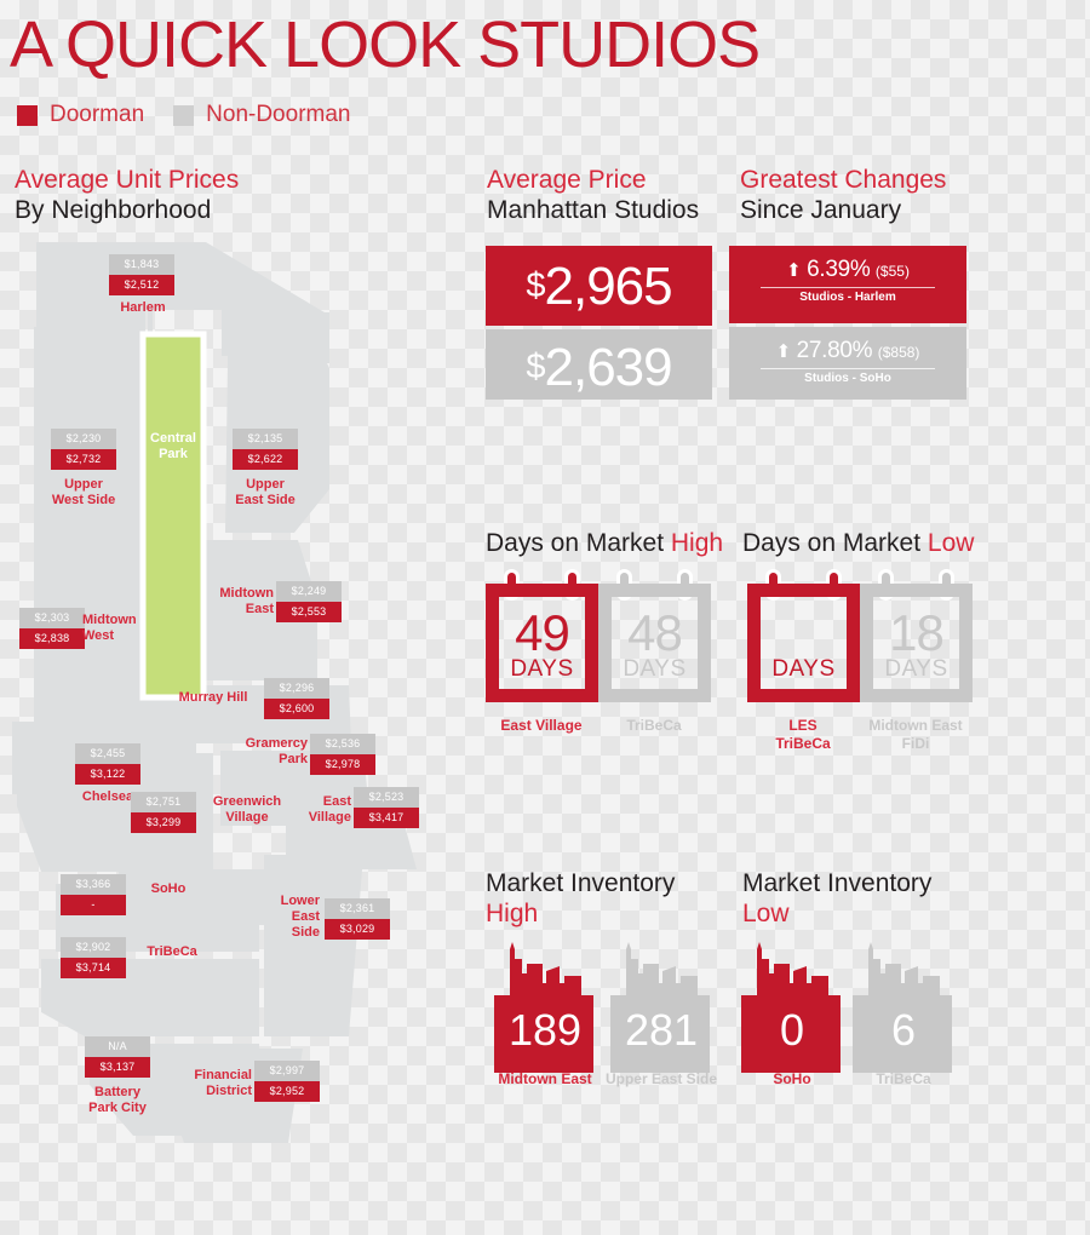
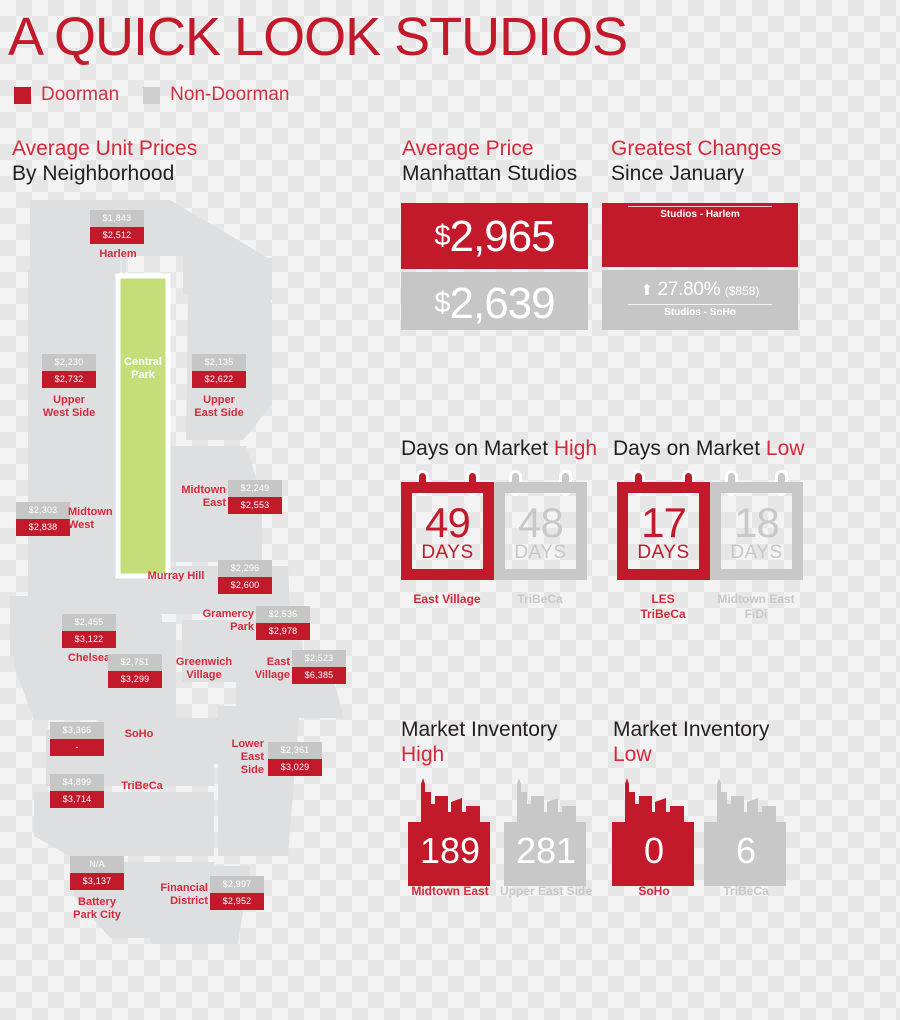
  A QUICK LOOK STUDIOS
  Doorman
  Non-Doorman
  Average Unit Prices
  By Neighborhood
  Average Price
  Manhattan Studios
  Greatest Changes
  Since January
  $1,843
  $2,512
  Harlem
  $2,230
  $2,732
  Upper
  West Side
  Central
  Park
  $2,135
  $2,622
  Upper
  East Side
  $2,303
  $2,838
  Midtown
  West
  $2,249
  $2,553
  Midtown
  East
  $2,296
  $2,600
  Murray Hill
  $2,455
  $3,122
  Chelse
  $2,536
  $2,978
  Gramercy
  Park
  $2,751
  $3,299
  Greenwich
  Village
  $2,523
- $3,417
+ $6,385
  East
  Village
  $3,366
  -
  SoHo
  $2,361
  $3,029
  Lower
  East
  Side
- $2,902
+ $4,899
  $3,714
  TriBeCa
  N/A
  $3,137
  Battery
  Park City
  $2,997
  $2,952
  Financial
  District
  $2,965
  $2,639
- ⬆ 6.39% ($55)
  Studios - Harlem
  ⬆ 27.80% ($858)
  Studios - SoHo
  Days on Market High
  Days on Market Low
  49
  DAYS
  East Village
  48
  DAYS
  TriBeCa
+ 17
  DAYS
  LES
  TriBeCa
  18
  DAYS
  Midtown East
  FiDi
  Market Inventory
  High
  Market Inventory
  Low
  189
  Midtown East
  281
  Upper East Side
  0
  SoHo
  6
  TriBeCa
